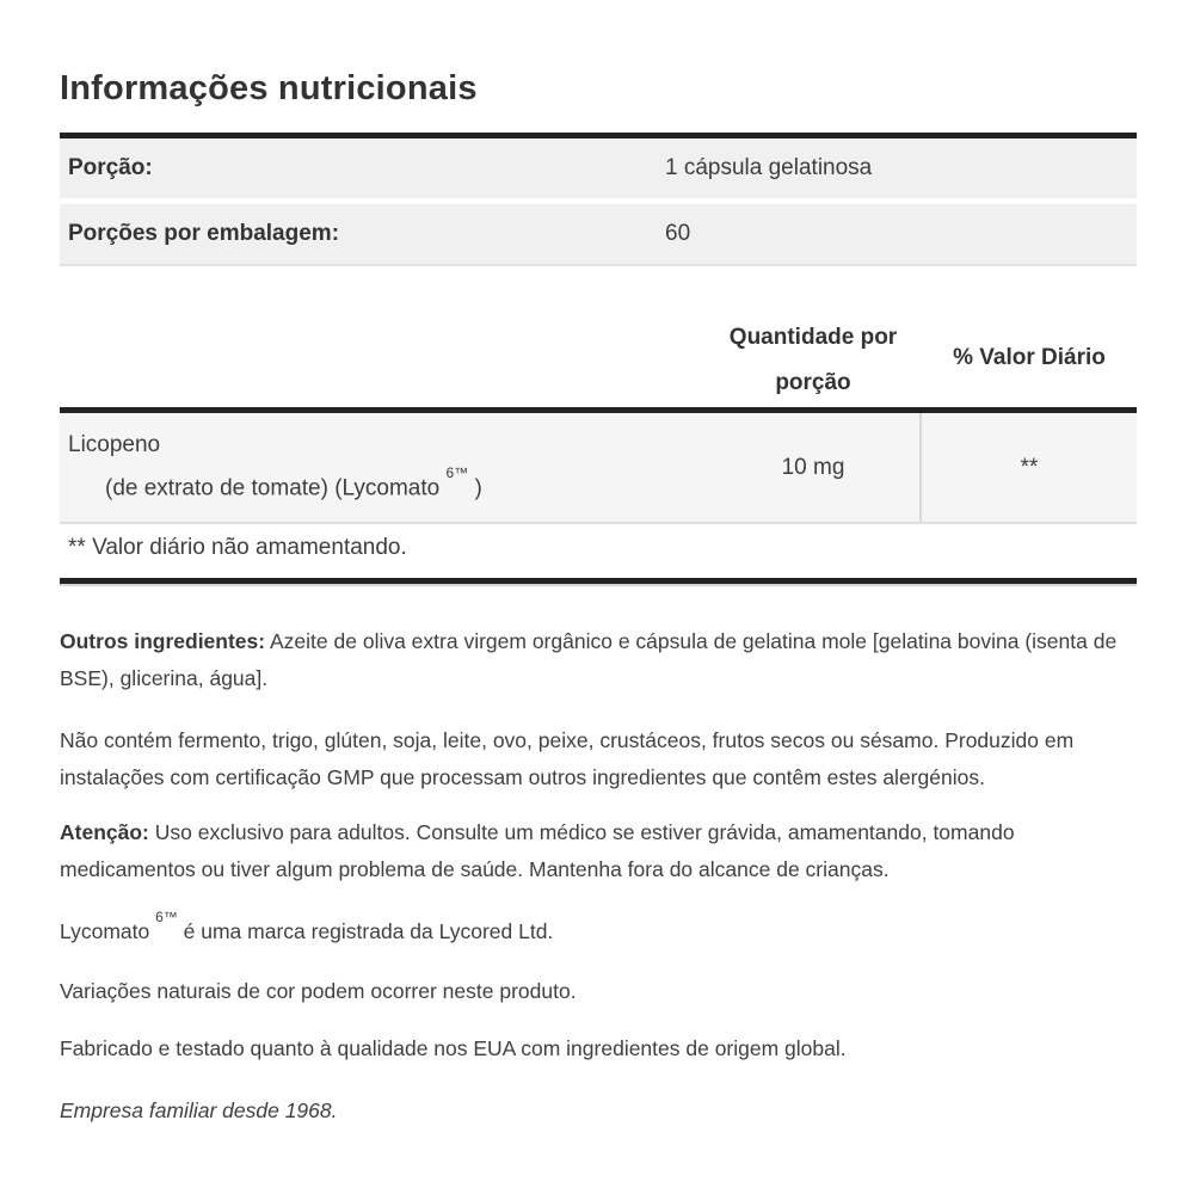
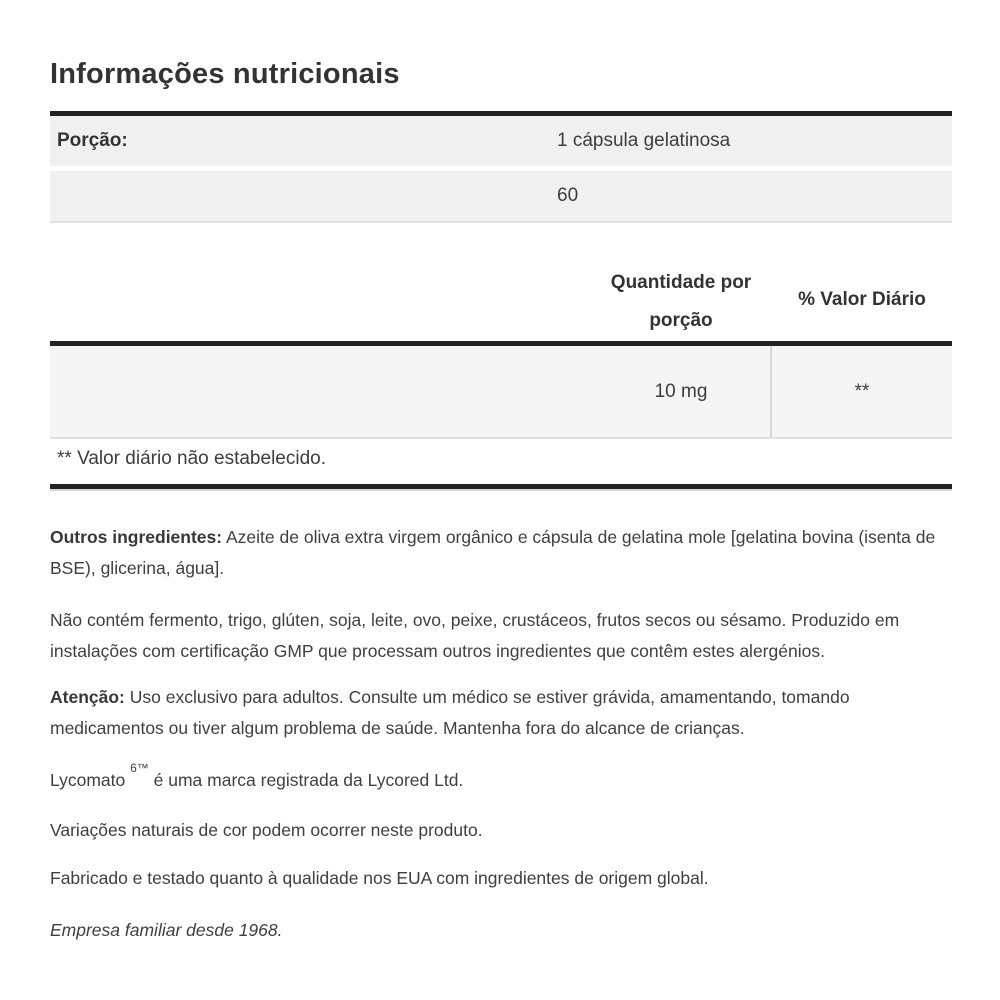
  Informações nutricionais
  Porção:
  1 cápsula gelatinosa
- Porções por embalagem:
  60
  Quantidade por
  porção
  % Valor Diário
- Licopeno
- (de extrato de tomate) (Lycomato 6™ )
  10 mg
  **
- ** Valor diário não amamentando.
+ ** Valor diário não estabelecido.
  Outros ingredientes: Azeite de oliva extra virgem orgânico e cápsula de gelatina mole [gelatina bovina (isenta de BSE), glicerina, água].
  Não contém fermento, trigo, glúten, soja, leite, ovo, peixe, crustáceos, frutos secos ou sésamo. Produzido em instalações com certificação GMP que processam outros ingredientes que contêm estes alergénios.
  Atenção: Uso exclusivo para adultos. Consulte um médico se estiver grávida, amamentando, tomando medicamentos ou tiver algum problema de saúde. Mantenha fora do alcance de crianças.
  Lycomato 6™ é uma marca registrada da Lycored Ltd.
  Variações naturais de cor podem ocorrer neste produto.
  Fabricado e testado quanto à qualidade nos EUA com ingredientes de origem global.
  Empresa familiar desde 1968.
